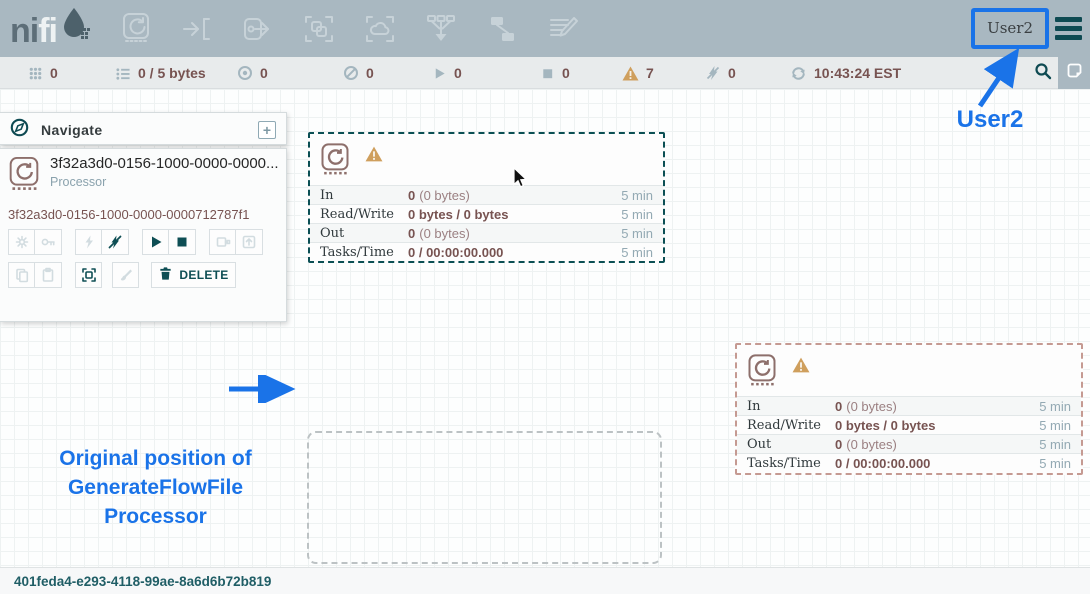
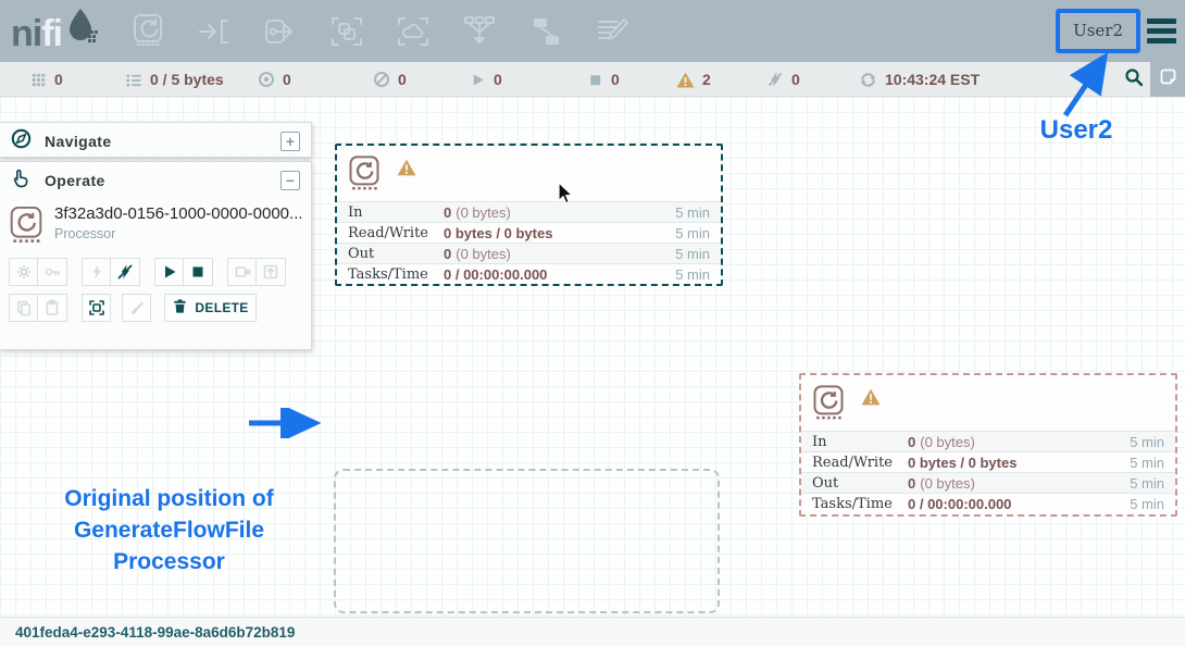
  ni
  fi
  User2
  0
  0 / 5 bytes
  0
  0
  0
  0
- 7
+ 2
  0
  10:43:24 EST
  Navigate
  +
+ Operate
+ −
  3f32a3d0-0156-1000-0000-0000...
  Processor
- 3f32a3d0-0156-1000-0000-0000712787f1
  DELETE
  In
  0
  (0 bytes)
  5 min
  Read/Write
  0 bytes / 0 bytes
  5 min
  Out
  0
  (0 bytes)
  5 min
  Tasks/Time
  0 / 00:00:00.000
  5 min
  In
  0
  (0 bytes)
  5 min
  Read/Write
  0 bytes / 0 bytes
  5 min
  Out
  0
  (0 bytes)
  5 min
  Tasks/Time
  0 / 00:00:00.000
  5 min
  Original position of
  GenerateFlowFile
  Processor
  User2
  401feda4-e293-4118-99ae-8a6d6b72b819
